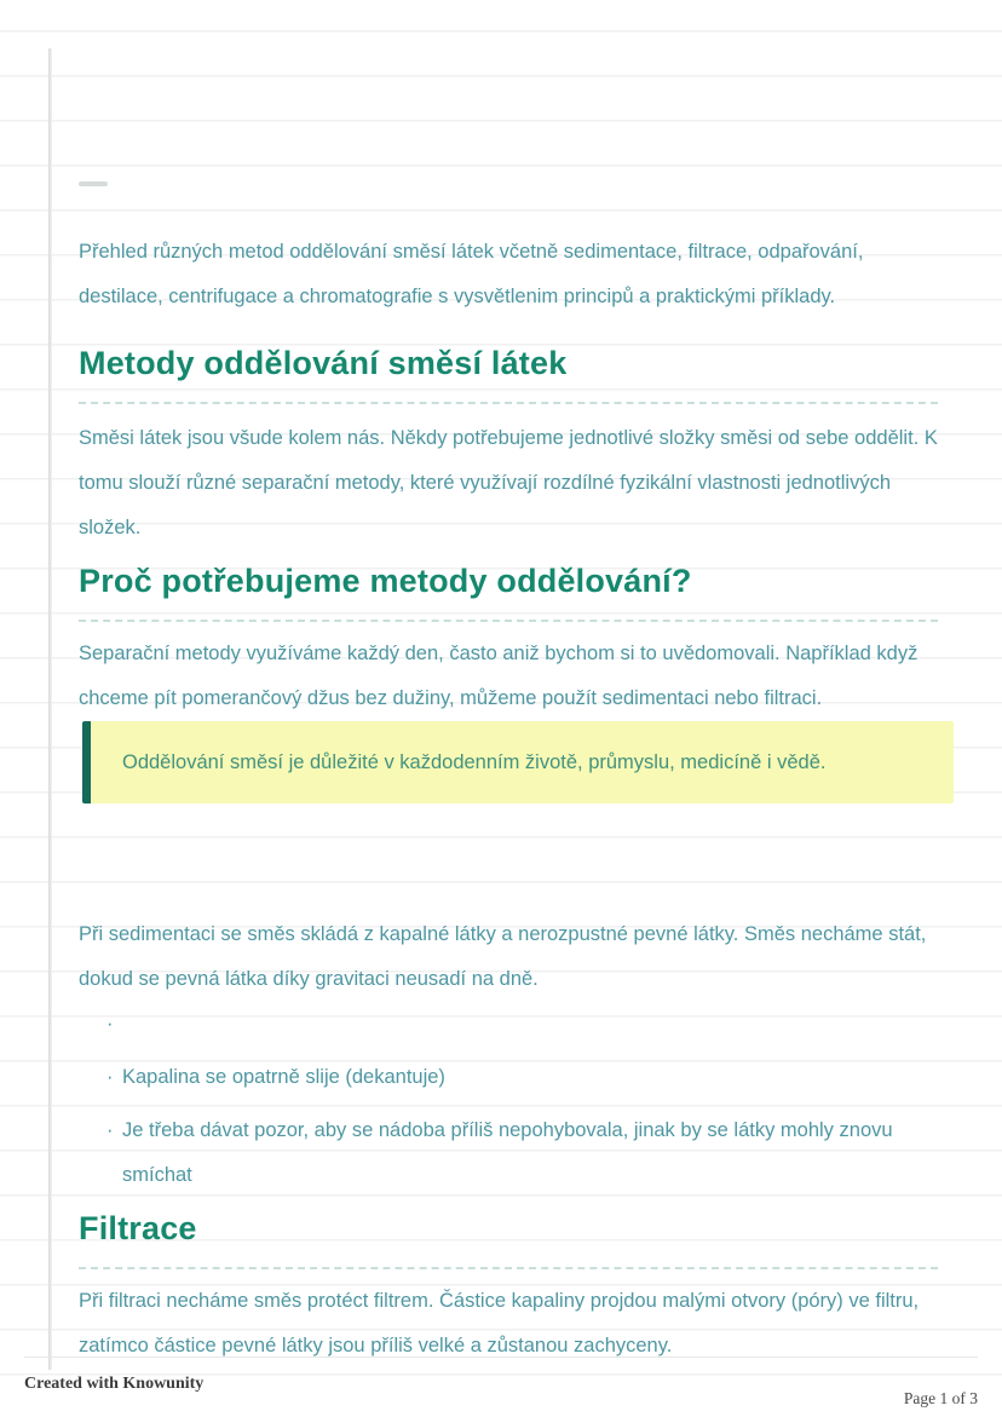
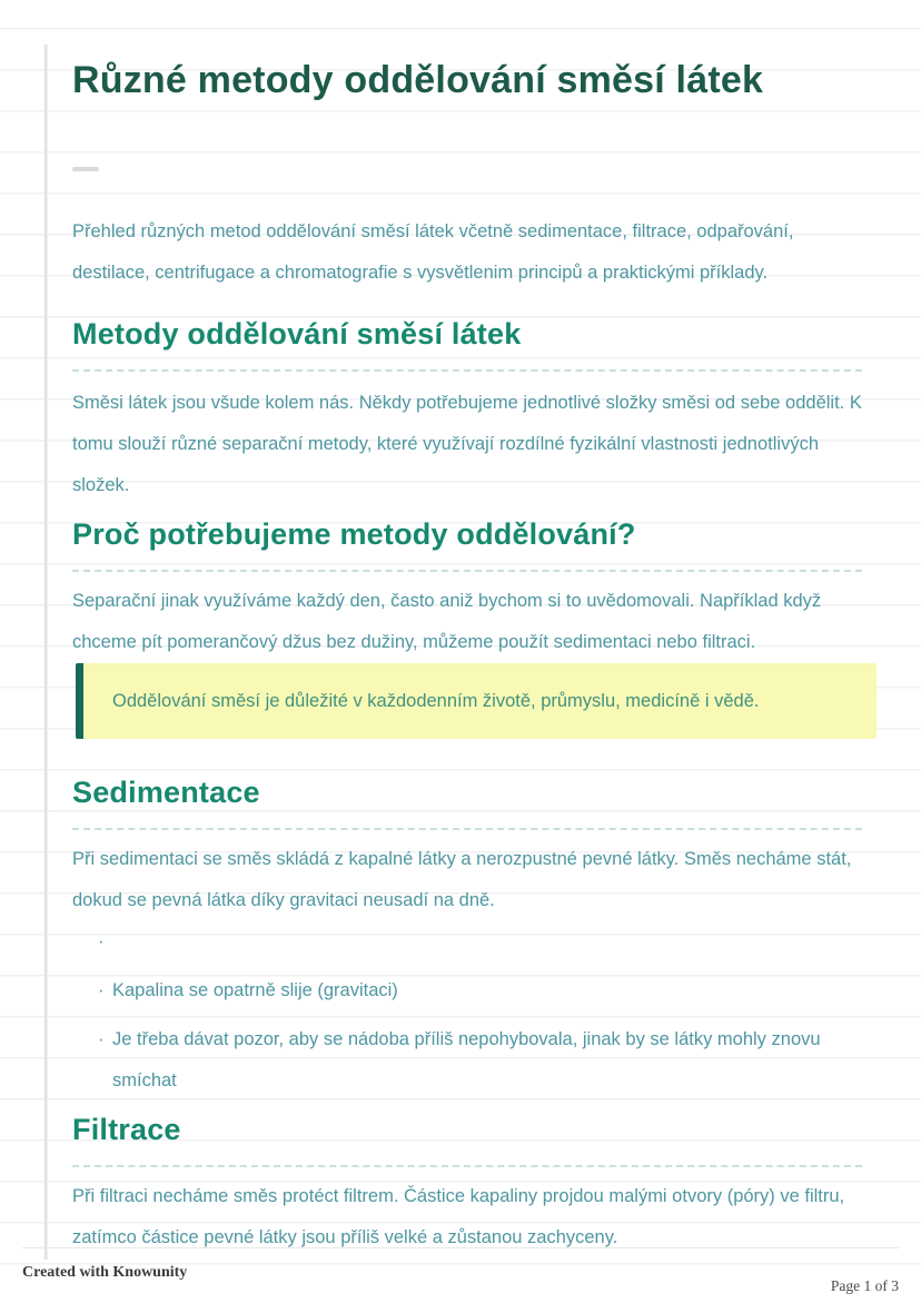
+ Různé metody oddělování směsí látek
  Přehled různých metod oddělování směsí látek včetně sedimentace, filtrace, odpařování, destilace, centrifugace a chromatografie s vysvětlenim principů a praktickými příklady.
  Metody oddělování směsí látek
  Směsi látek jsou všude kolem nás. Někdy potřebujeme jednotlivé složky směsi od sebe oddělit. K tomu slouží různé separační metody, které využívají rozdílné fyzikální vlastnosti jednotlivých složek.
  Proč potřebujeme metody oddělování?
- Separační metody využíváme každý den, často aniž bychom si to uvědomovali. Například když chceme pít pomerančový džus bez dužiny, můžeme použít sedimentaci nebo filtraci.
+ Separační jinak využíváme každý den, často aniž bychom si to uvědomovali. Například když chceme pít pomerančový džus bez dužiny, můžeme použít sedimentaci nebo filtraci.
  Oddělování směsí je důležité v každodenním životě, průmyslu, medicíně i vědě.
+ Sedimentace
  Při sedimentaci se směs skládá z kapalné látky a nerozpustné pevné látky. Směs necháme stát, dokud se pevná látka díky gravitaci neusadí na dně.
  ·
  ·
- Kapalina se opatrně slije (dekantuje)
+ Kapalina se opatrně slije (gravitaci)
  ·
  Je třeba dávat pozor, aby se nádoba příliš nepohybovala, jinak by se látky mohly znovu smíchat
  Filtrace
  Při filtraci necháme směs protéct filtrem. Částice kapaliny projdou malými otvory (póry) ve filtru, zatímco částice pevné látky jsou příliš velké a zůstanou zachyceny.
  Created with Knowunity
  Page 1 of 3
